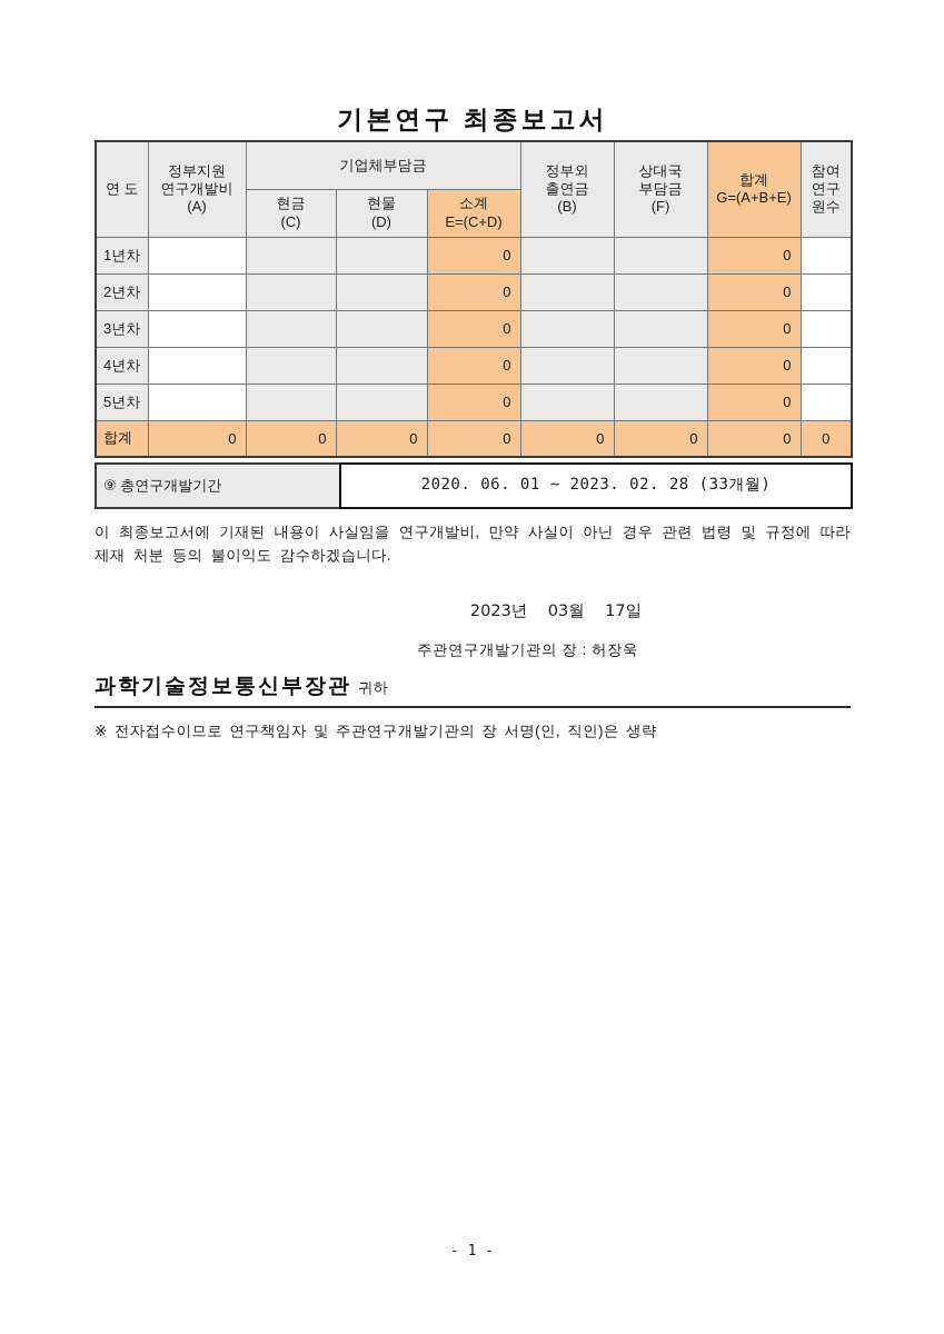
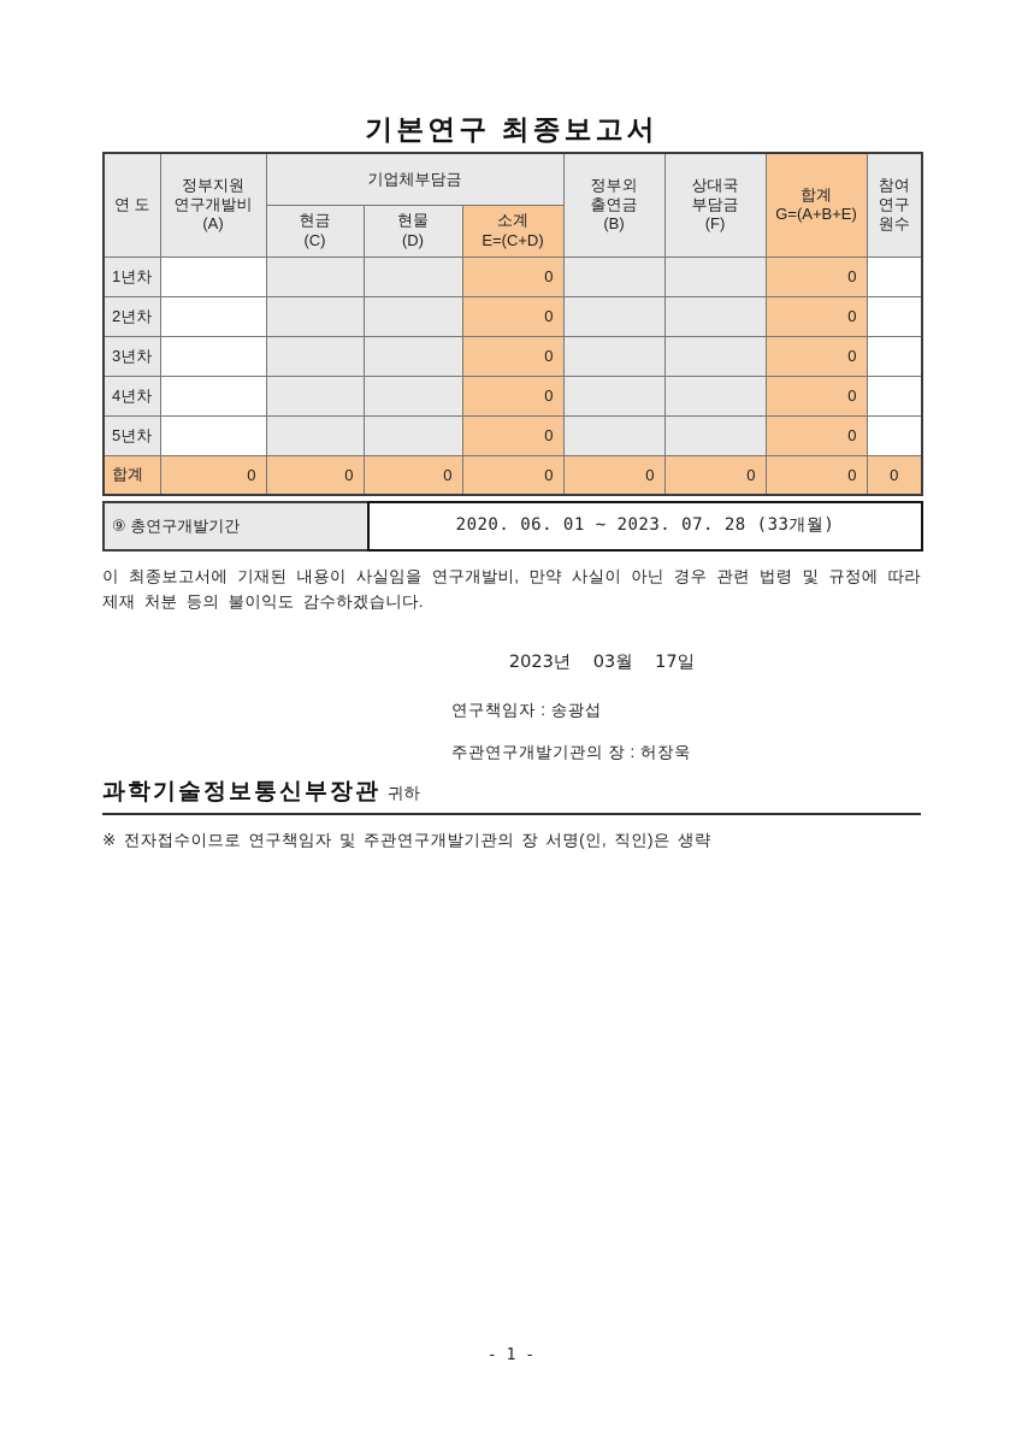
  기본연구 최종보고서
  연 도	정부지원 연구개발비 (A)	기업체부담금	정부외 출연금 (B)	상대국 부담금 (F)	합계 G=(A+B+E)	참여 연구원수
  현금 (C)	현물 (D)	소계 E=(C+D)
  1년차				0			0
  2년차				0			0
  3년차				0			0
  4년차				0			0
  5년차				0			0
  합계	0	0	0	0	0	0	0	0
- ⑨ 총연구개발기간	2020. 06. 01 ~ 2023. 02. 28 (33개월)
+ ⑨ 총연구개발기간	2020. 06. 01 ~ 2023. 07. 28 (33개월)
  이 최종보고서에 기재된 내용이 사실임을 연구개발비, 만약 사실이 아닌 경우 관련 법령 및 규정에 따라 제재 처분 등의 불이익도 감수하겠습니다.
  2023년 03월 17일
+ 연구책임자 : 송광섭
  주관연구개발기관의 장 : 허장욱
  과학기술정보통신부장관 귀하
  ※ 전자접수이므로 연구책임자 및 주관연구개발기관의 장 서명(인, 직인)은 생략
  - 1 -
